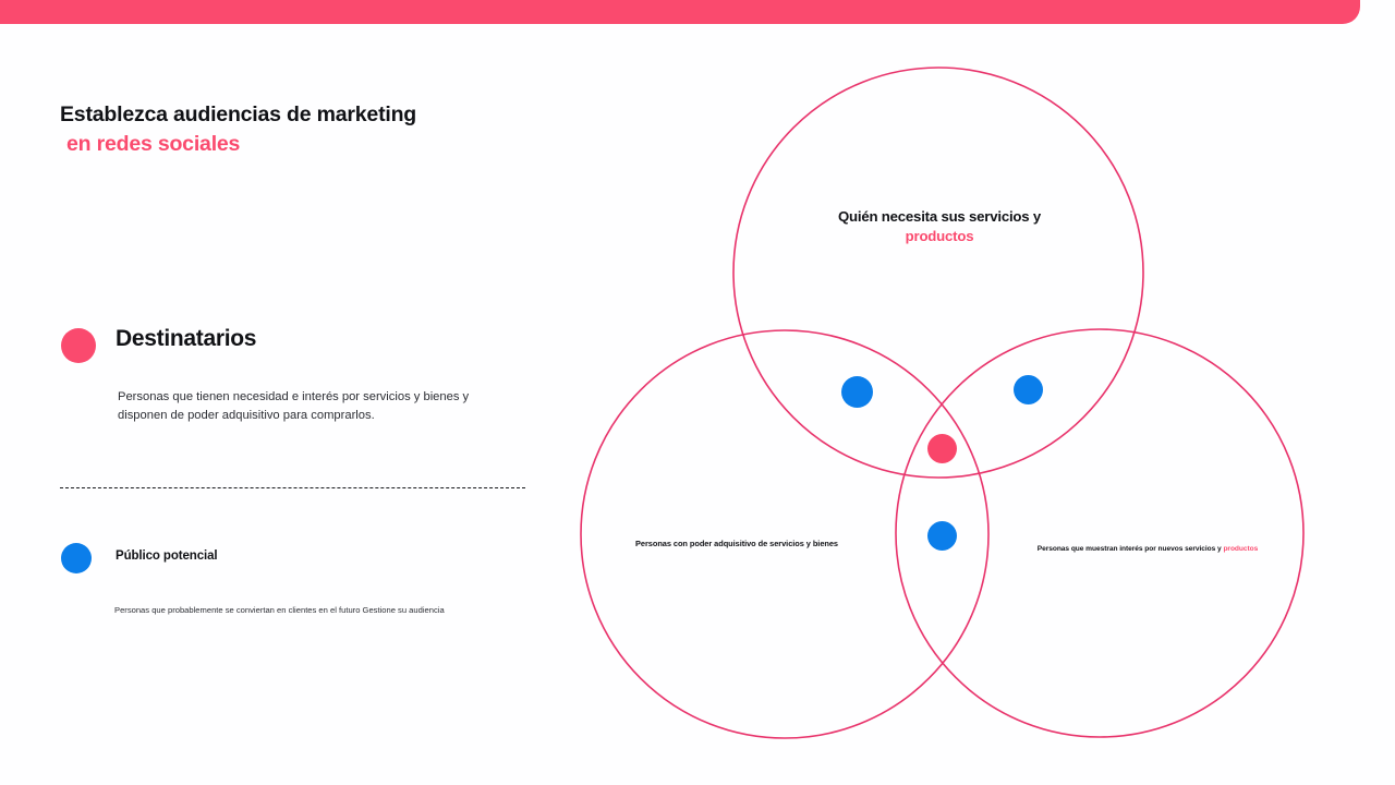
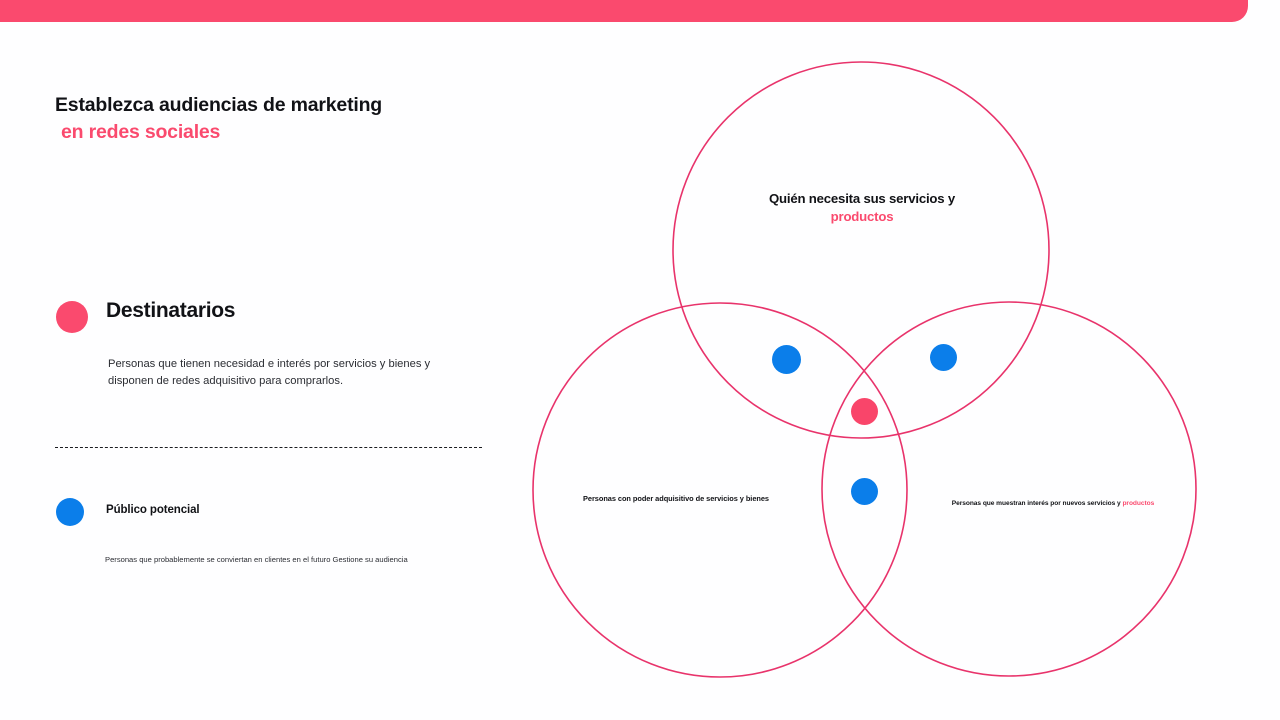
  Establezca audiencias de marketing
  en redes sociales
  Destinatarios
- Personas que tienen necesidad e interés por servicios y bienes y disponen de poder adquisitivo para comprarlos.
+ Personas que tienen necesidad e interés por servicios y bienes y disponen de redes adquisitivo para comprarlos.
  Público potencial
  Personas que probablemente se conviertan en clientes en el futuro Gestione su audiencia
  Quién necesita sus servicios y
  productos
  Personas con poder adquisitivo de servicios y bienes
